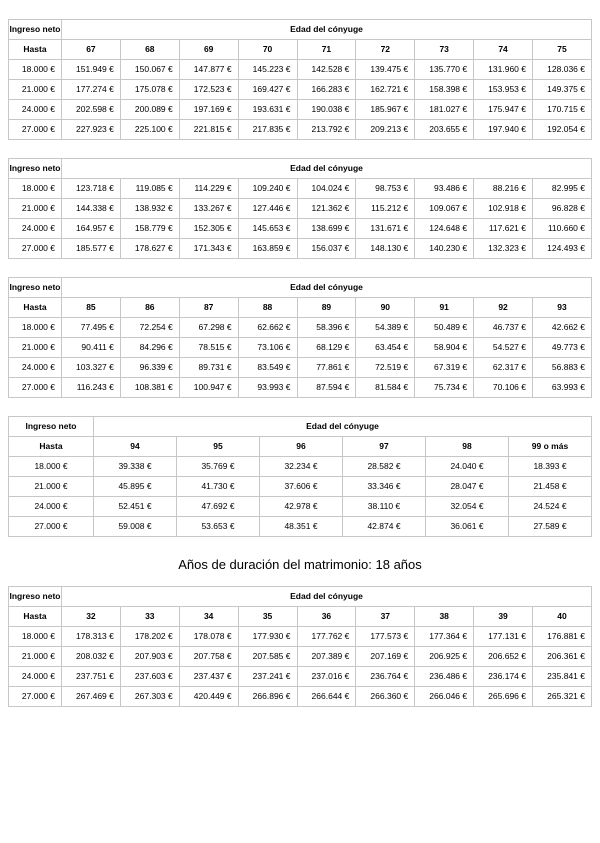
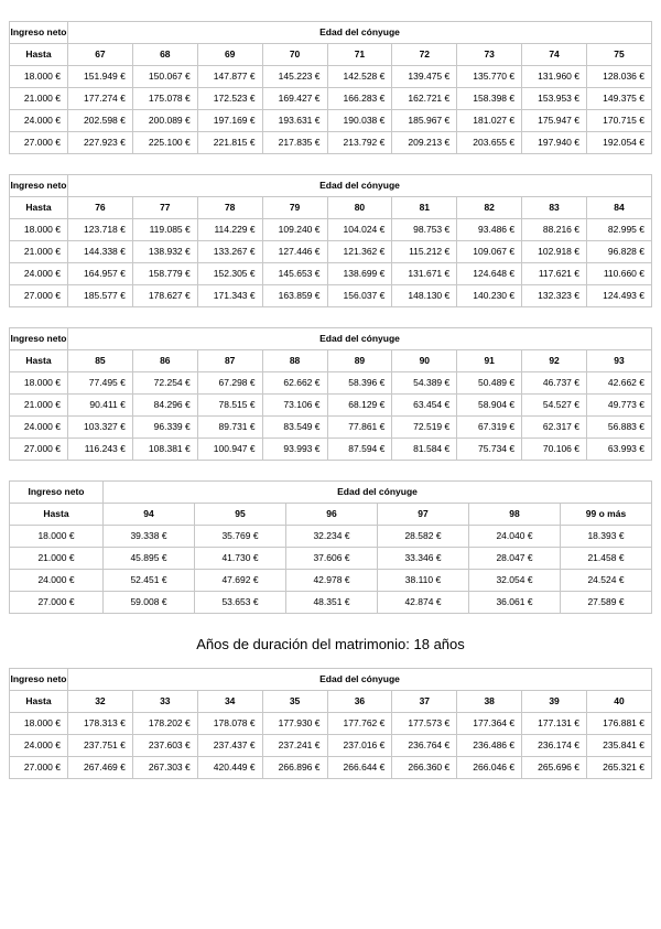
  Ingreso neto	Edad del cónyuge
  Hasta	67	68	69	70	71	72	73	74	75
  18.000 €	151.949 €	150.067 €	147.877 €	145.223 €	142.528 €	139.475 €	135.770 €	131.960 €	128.036 €
  21.000 €	177.274 €	175.078 €	172.523 €	169.427 €	166.283 €	162.721 €	158.398 €	153.953 €	149.375 €
  24.000 €	202.598 €	200.089 €	197.169 €	193.631 €	190.038 €	185.967 €	181.027 €	175.947 €	170.715 €
  27.000 €	227.923 €	225.100 €	221.815 €	217.835 €	213.792 €	209.213 €	203.655 €	197.940 €	192.054 €
  Ingreso neto	Edad del cónyuge
+ Hasta	76	77	78	79	80	81	82	83	84
  18.000 €	123.718 €	119.085 €	114.229 €	109.240 €	104.024 €	98.753 €	93.486 €	88.216 €	82.995 €
  21.000 €	144.338 €	138.932 €	133.267 €	127.446 €	121.362 €	115.212 €	109.067 €	102.918 €	96.828 €
  24.000 €	164.957 €	158.779 €	152.305 €	145.653 €	138.699 €	131.671 €	124.648 €	117.621 €	110.660 €
  27.000 €	185.577 €	178.627 €	171.343 €	163.859 €	156.037 €	148.130 €	140.230 €	132.323 €	124.493 €
  Ingreso neto	Edad del cónyuge
  Hasta	85	86	87	88	89	90	91	92	93
  18.000 €	77.495 €	72.254 €	67.298 €	62.662 €	58.396 €	54.389 €	50.489 €	46.737 €	42.662 €
  21.000 €	90.411 €	84.296 €	78.515 €	73.106 €	68.129 €	63.454 €	58.904 €	54.527 €	49.773 €
  24.000 €	103.327 €	96.339 €	89.731 €	83.549 €	77.861 €	72.519 €	67.319 €	62.317 €	56.883 €
  27.000 €	116.243 €	108.381 €	100.947 €	93.993 €	87.594 €	81.584 €	75.734 €	70.106 €	63.993 €
  Ingreso neto	Edad del cónyuge
  Hasta	94	95	96	97	98	99 o más
  18.000 €	39.338 €	35.769 €	32.234 €	28.582 €	24.040 €	18.393 €
  21.000 €	45.895 €	41.730 €	37.606 €	33.346 €	28.047 €	21.458 €
  24.000 €	52.451 €	47.692 €	42.978 €	38.110 €	32.054 €	24.524 €
  27.000 €	59.008 €	53.653 €	48.351 €	42.874 €	36.061 €	27.589 €
  Años de duración del matrimonio: 18 años
  Ingreso neto	Edad del cónyuge
  Hasta	32	33	34	35	36	37	38	39	40
  18.000 €	178.313 €	178.202 €	178.078 €	177.930 €	177.762 €	177.573 €	177.364 €	177.131 €	176.881 €
- 21.000 €	208.032 €	207.903 €	207.758 €	207.585 €	207.389 €	207.169 €	206.925 €	206.652 €	206.361 €
  24.000 €	237.751 €	237.603 €	237.437 €	237.241 €	237.016 €	236.764 €	236.486 €	236.174 €	235.841 €
  27.000 €	267.469 €	267.303 €	420.449 €	266.896 €	266.644 €	266.360 €	266.046 €	265.696 €	265.321 €
